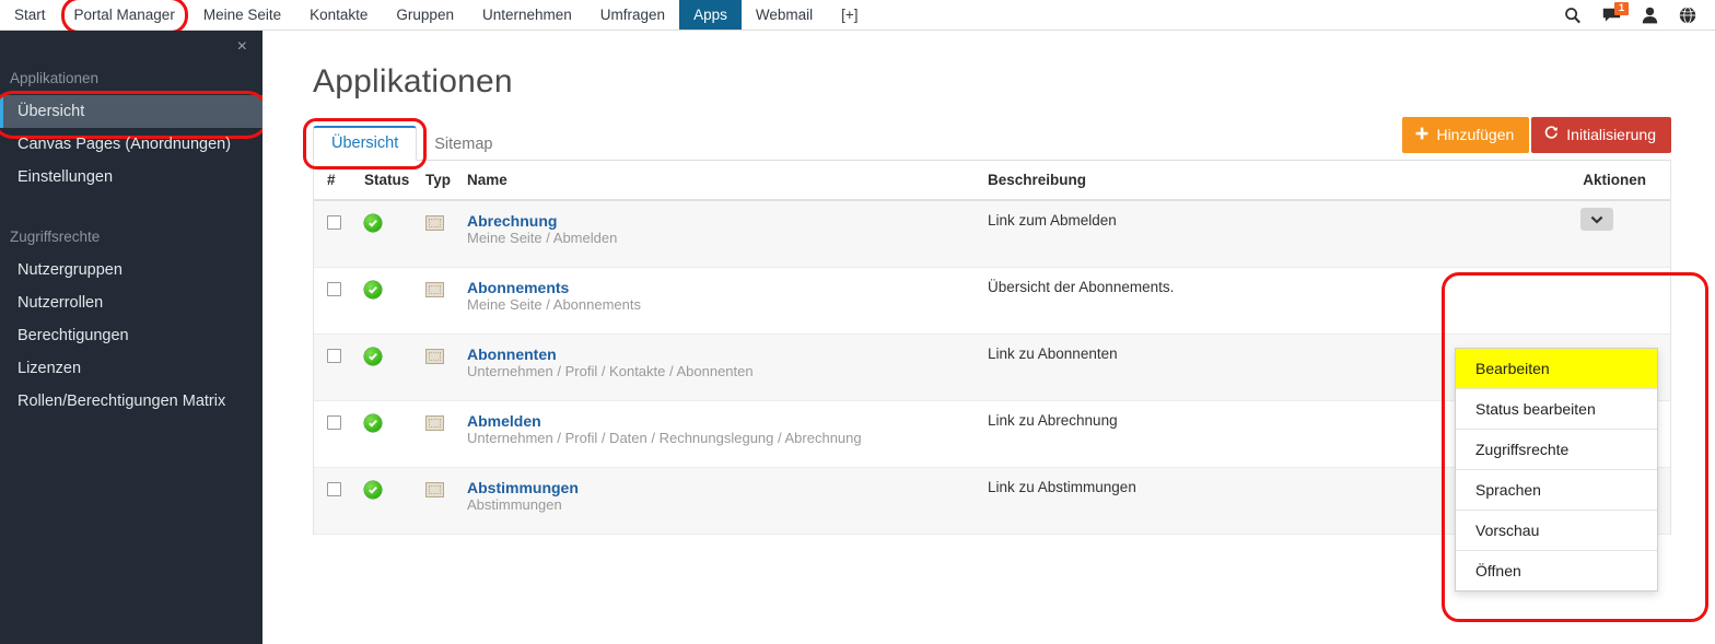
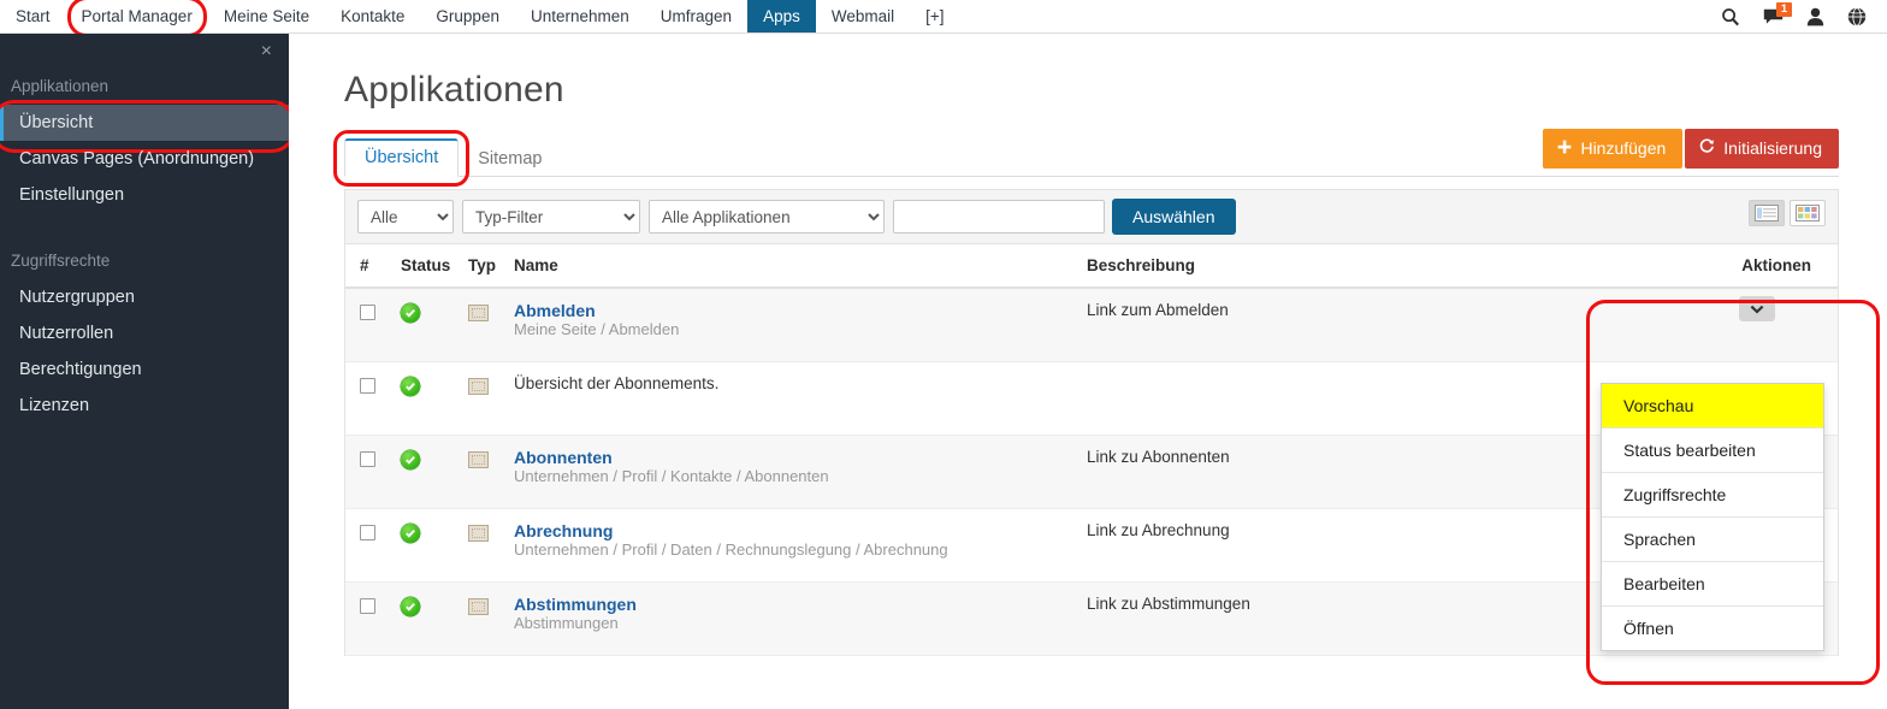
  Start
  Portal Manager
  Meine Seite
  Kontakte
  Gruppen
  Unternehmen
  Umfragen
  Apps
  Webmail
  [+]
  1
  ×
  Applikationen
  Übersicht
  Canvas Pages (Anordnungen)
  Einstellungen
  Zugriffsrechte
  Nutzergruppen
  Nutzerrollen
  Berechtigungen
  Lizenzen
- Rollen/Berechtigungen Matrix
  Applikationen
  Übersicht
  Sitemap
  Hinzufügen
  Initialisierung
+ Alle
+ Typ-Filter
+ Alle Applikationen
+ Auswählen
  #
  Status
  Typ
  Name
  Beschreibung
  Aktionen
- Abrechnung
+ Abmelden
  Meine Seite / Abmelden
  Link zum Abmelden
- Abonnements
- Meine Seite / Abonnements
  Übersicht der Abonnements.
  Abonnenten
  Unternehmen / Profil / Kontakte / Abonnenten
  Link zu Abonnenten
- Abmelden
+ Abrechnung
  Unternehmen / Profil / Daten / Rechnungslegung / Abrechnung
  Link zu Abrechnung
  Abstimmungen
  Abstimmungen
  Link zu Abstimmungen
- Bearbeiten
+ Vorschau
  Status bearbeiten
  Zugriffsrechte
  Sprachen
- Vorschau
+ Bearbeiten
  Öffnen
